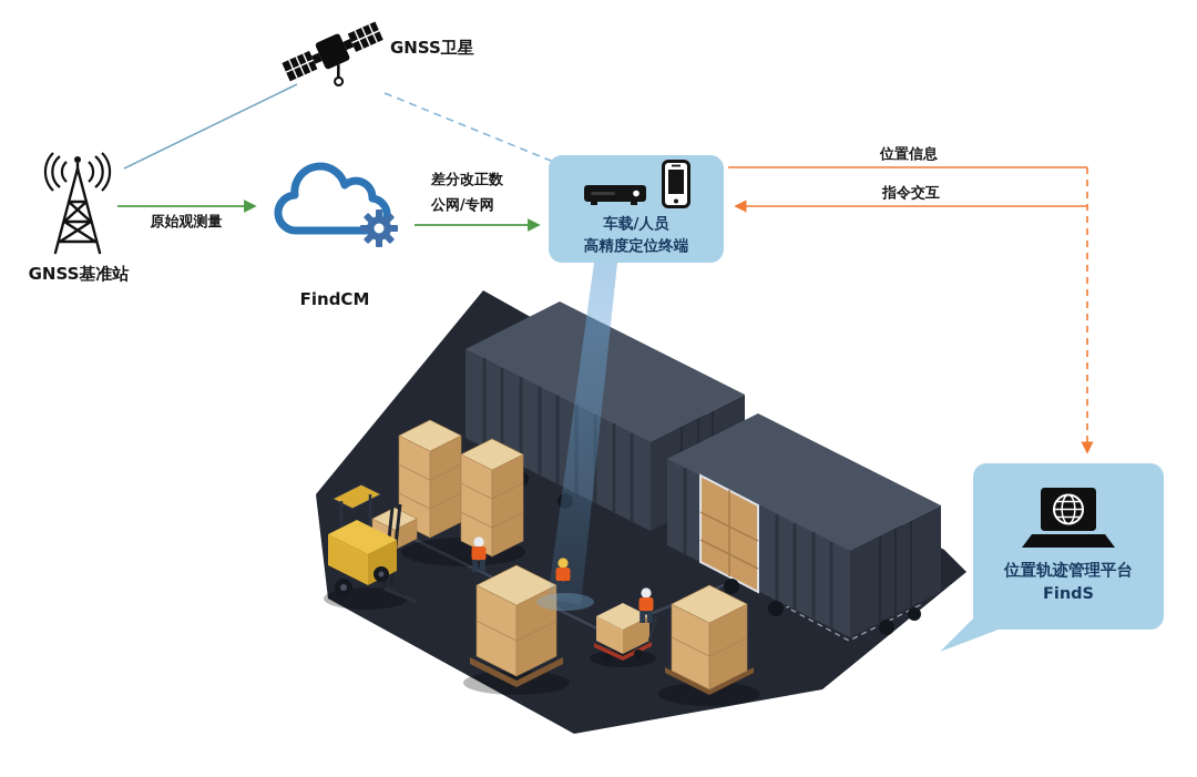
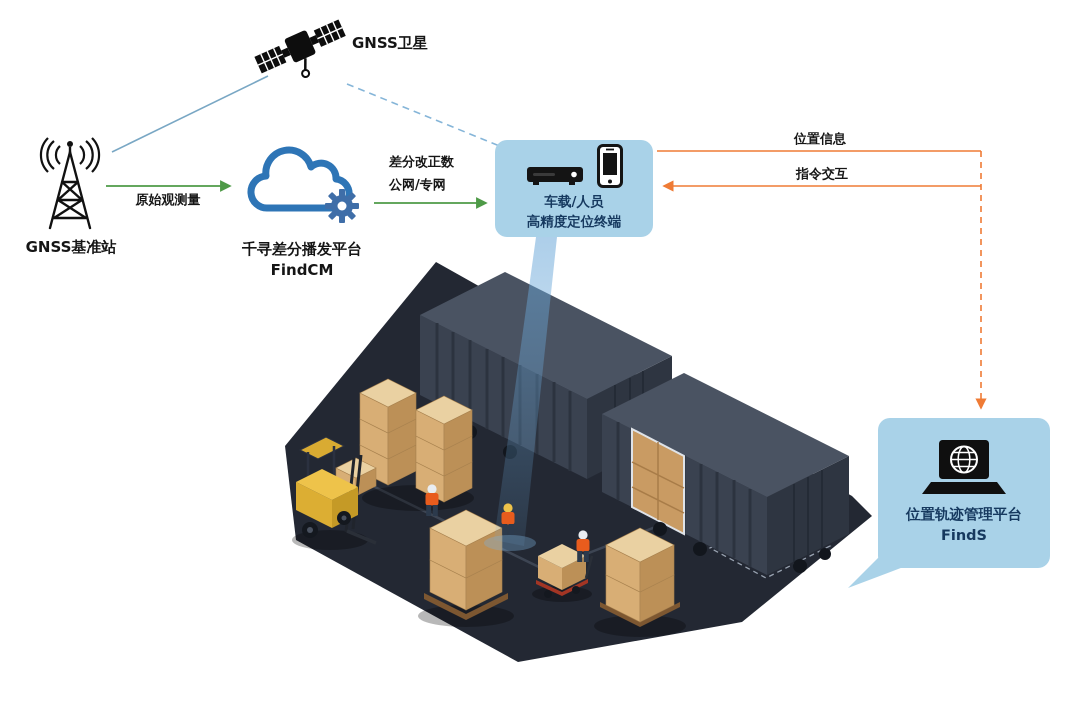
  GNSS卫星
  GNSS基准站
+ 千寻差分播发平台
  FindCM
  原始观测量
  差分改正数
  公网/专网
  位置信息
  指令交互
  车载/人员
  高精度定位终端
  位置轨迹管理平台
  FindS
